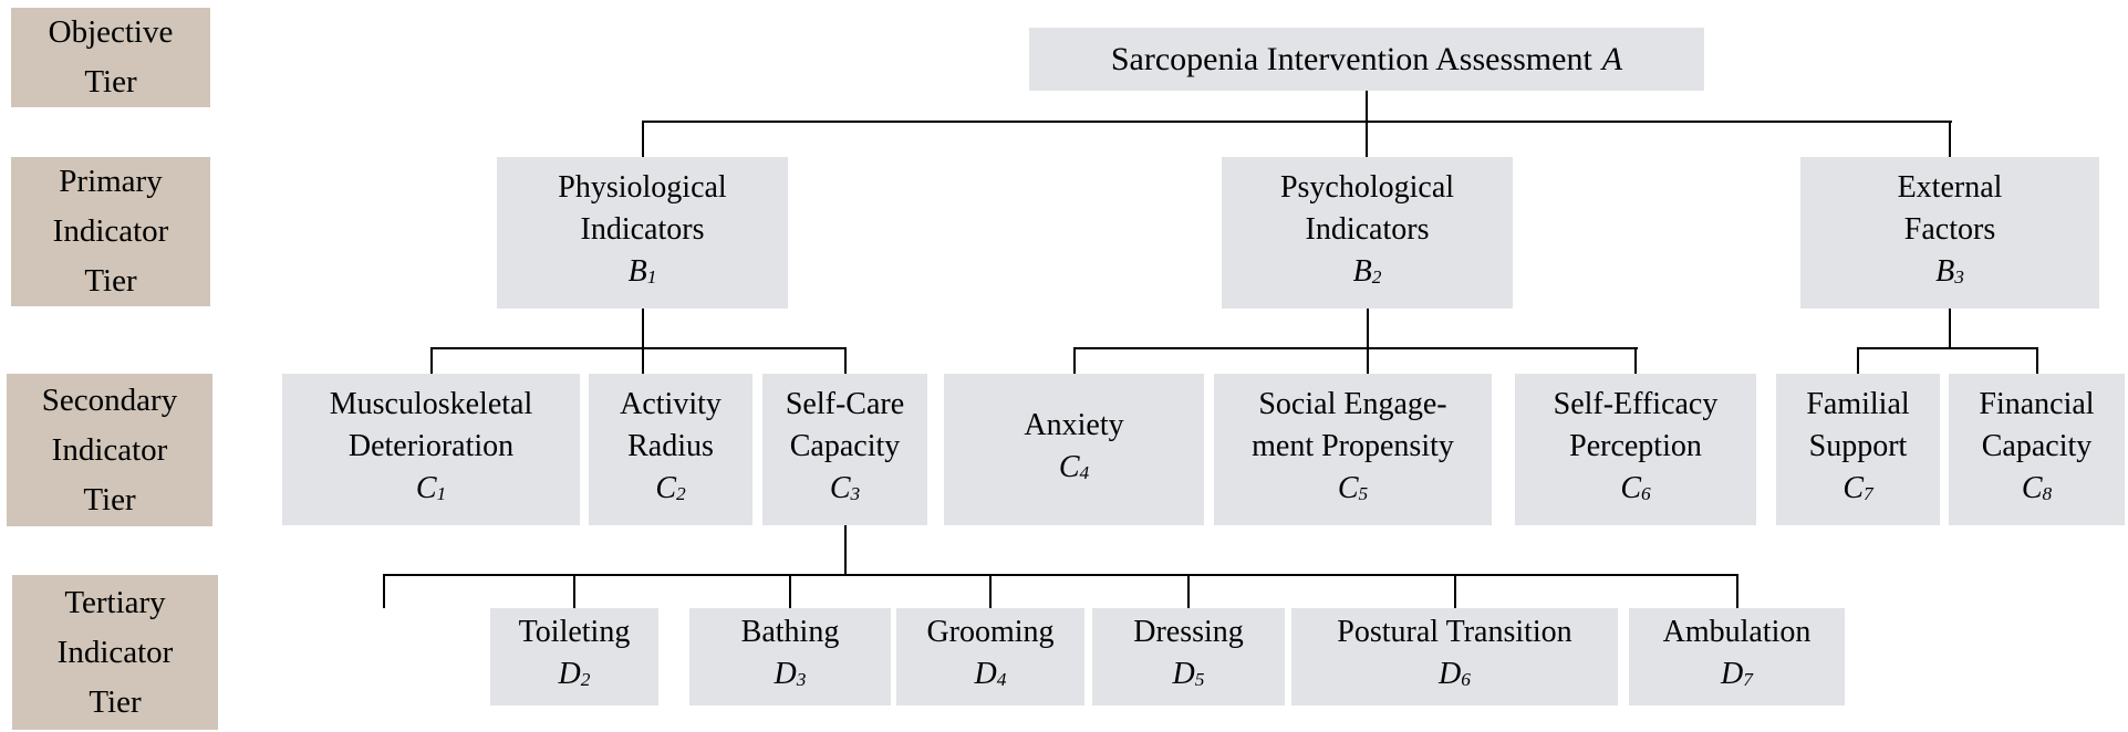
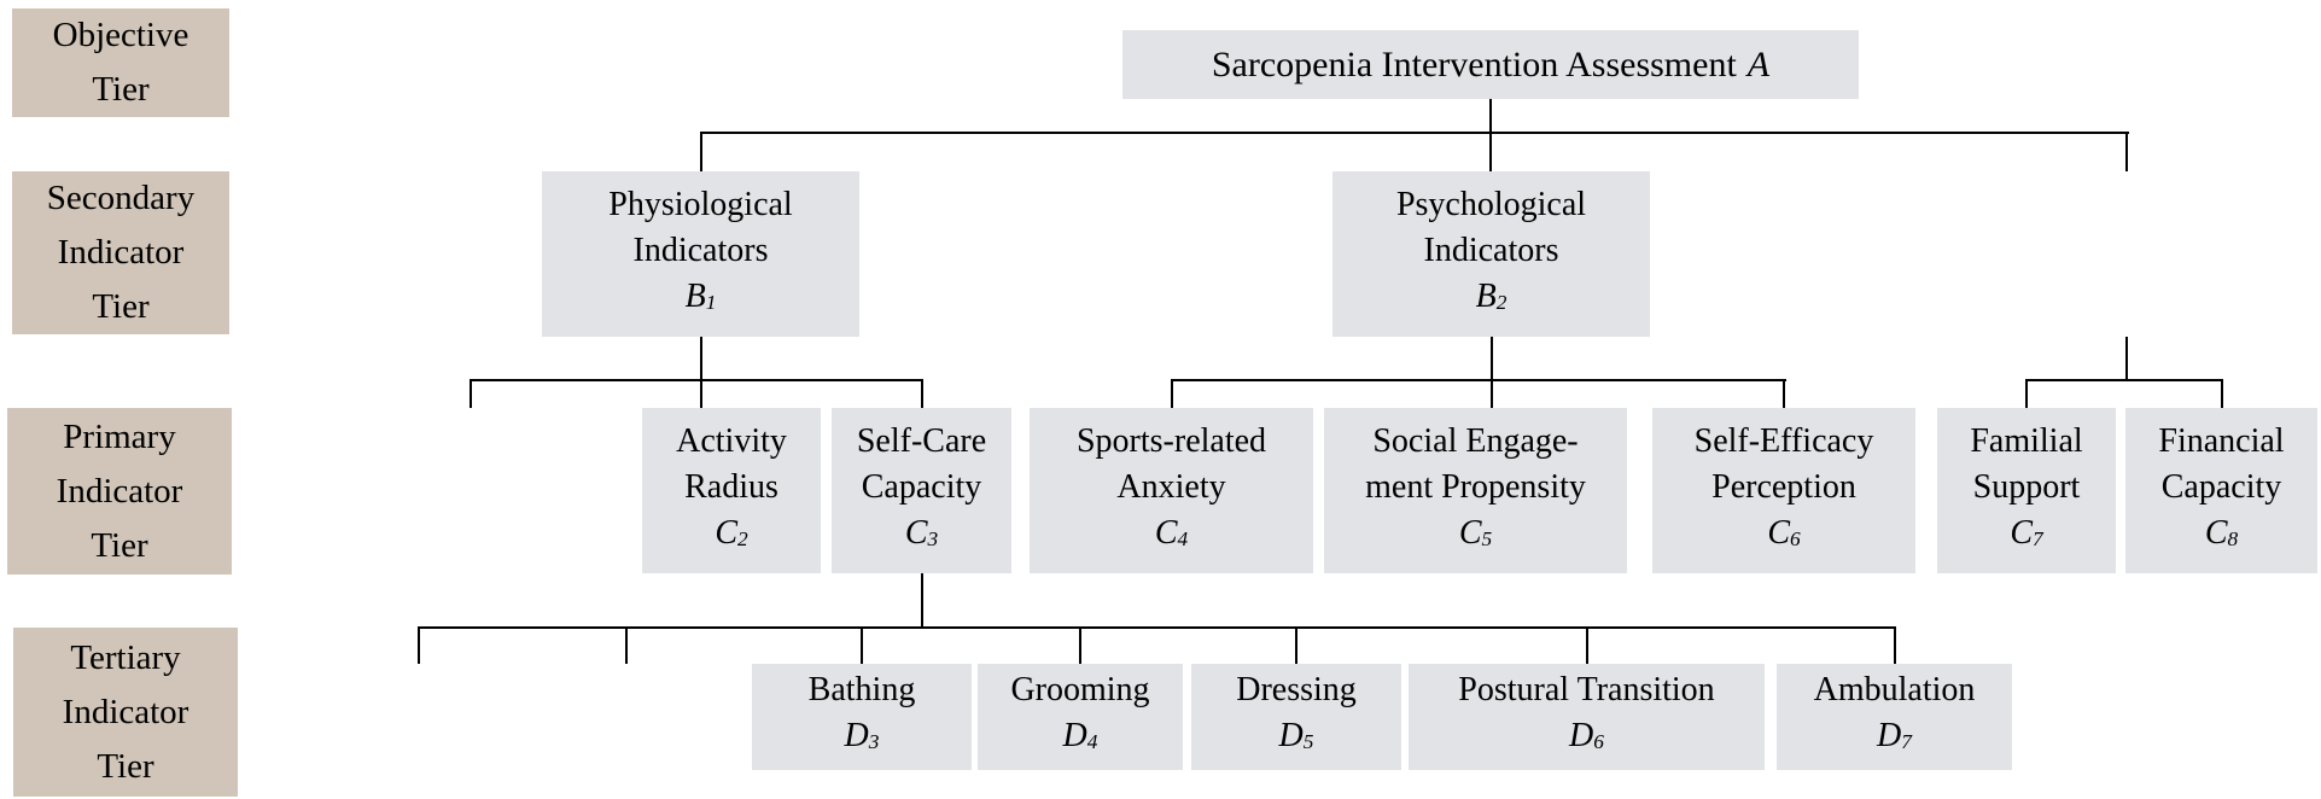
  Objective
  Tier
- Primary
+ Secondary
  Indicator
  Tier
- Secondary
+ Primary
  Indicator
  Tier
  Tertiary
  Indicator
  Tier
  Sarcopenia Intervention Assessment A
  Physiological
  Indicators
  B1
  Psychological
  Indicators
  B2
- External
- Factors
- B3
- Musculoskeletal
- Deterioration
- C1
  Activity
  Radius
  C2
  Self-Care
  Capacity
  C3
+ Sports-related
  Anxiety
  C4
  Social Engage-
  ment Propensity
  C5
  Self-Efficacy
  Perception
  C6
  Familial
  Support
  C7
  Financial
  Capacity
  C8
- Toileting
- D2
  Bathing
  D3
  Grooming
  D4
  Dressing
  D5
  Postural Transition
  D6
  Ambulation
  D7
